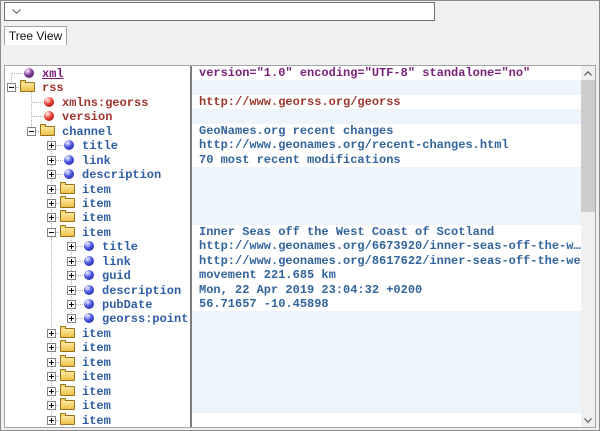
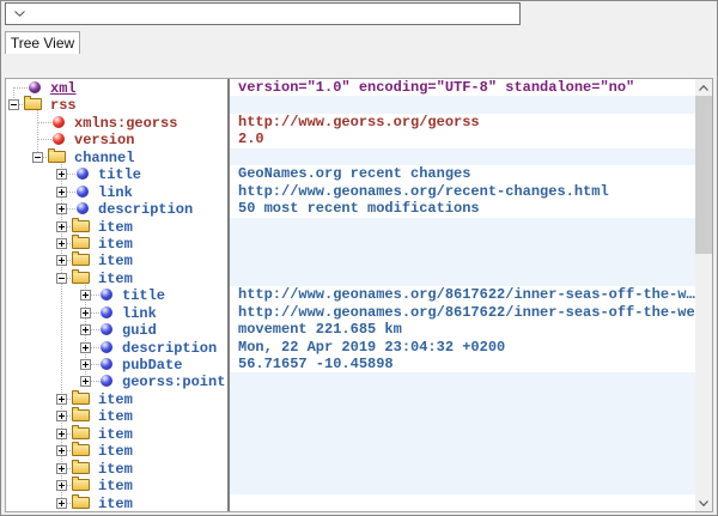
  Tree View
  xml
  rss
  xmlns:georss
  version
  channel
  title
  link
  description
  item
  item
  item
  item
  title
  link
  guid
  description
  pubDate
  georss:point
  item
  item
  item
  item
  item
  item
  item
  version="1.0" encoding="UTF-8" standalone="no"
  http://www.georss.org/georss
+ 2.0
  GeoNames.org recent changes
  http://www.geonames.org/recent-changes.html
- 70 most recent modifications
+ 50 most recent modifications
- Inner Seas off the West Coast of Scotland
- http://www.geonames.org/6673920/inner-seas-off-the-w…
+ http://www.geonames.org/8617622/inner-seas-off-the-w…
  http://www.geonames.org/8617622/inner-seas-off-the-we
  movement 221.685 km
  Mon, 22 Apr 2019 23:04:32 +0200
  56.71657 -10.45898
